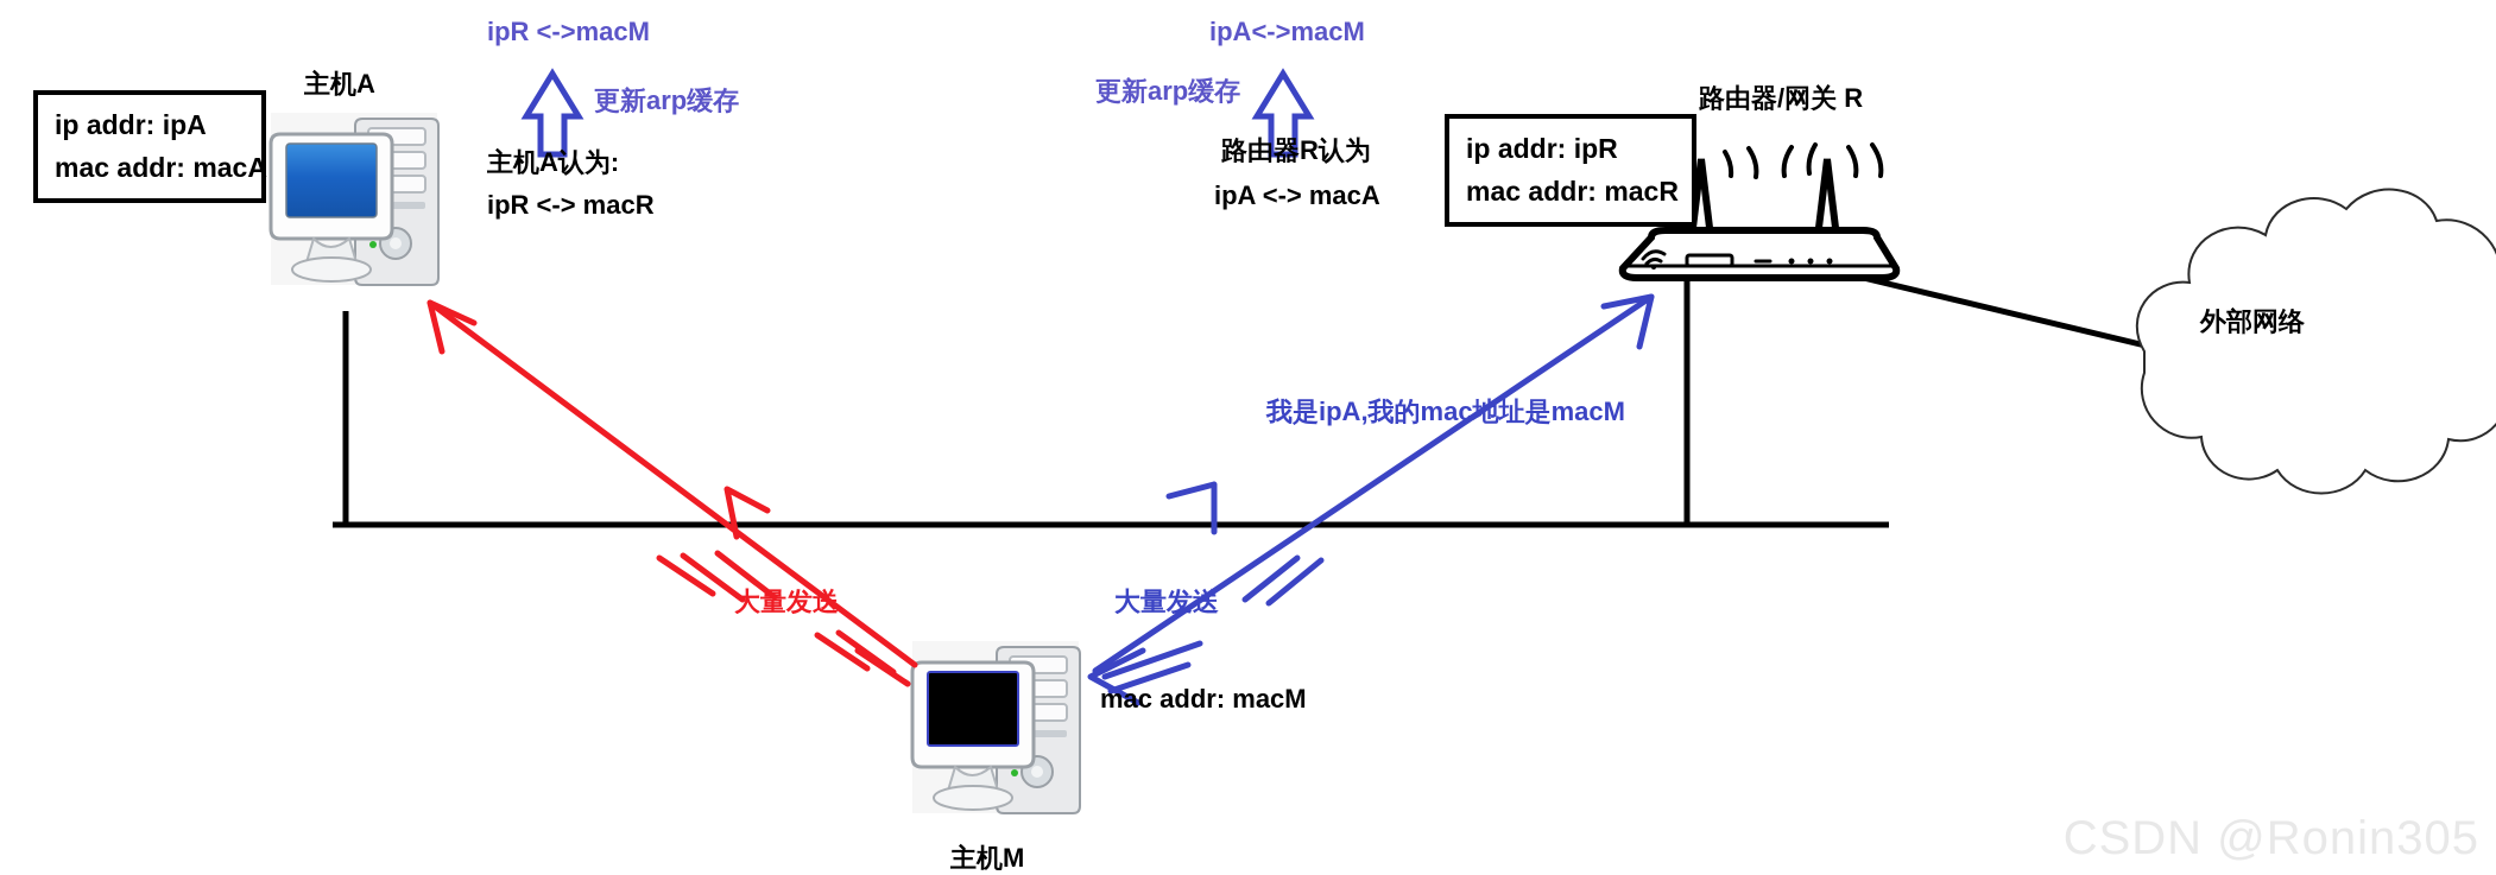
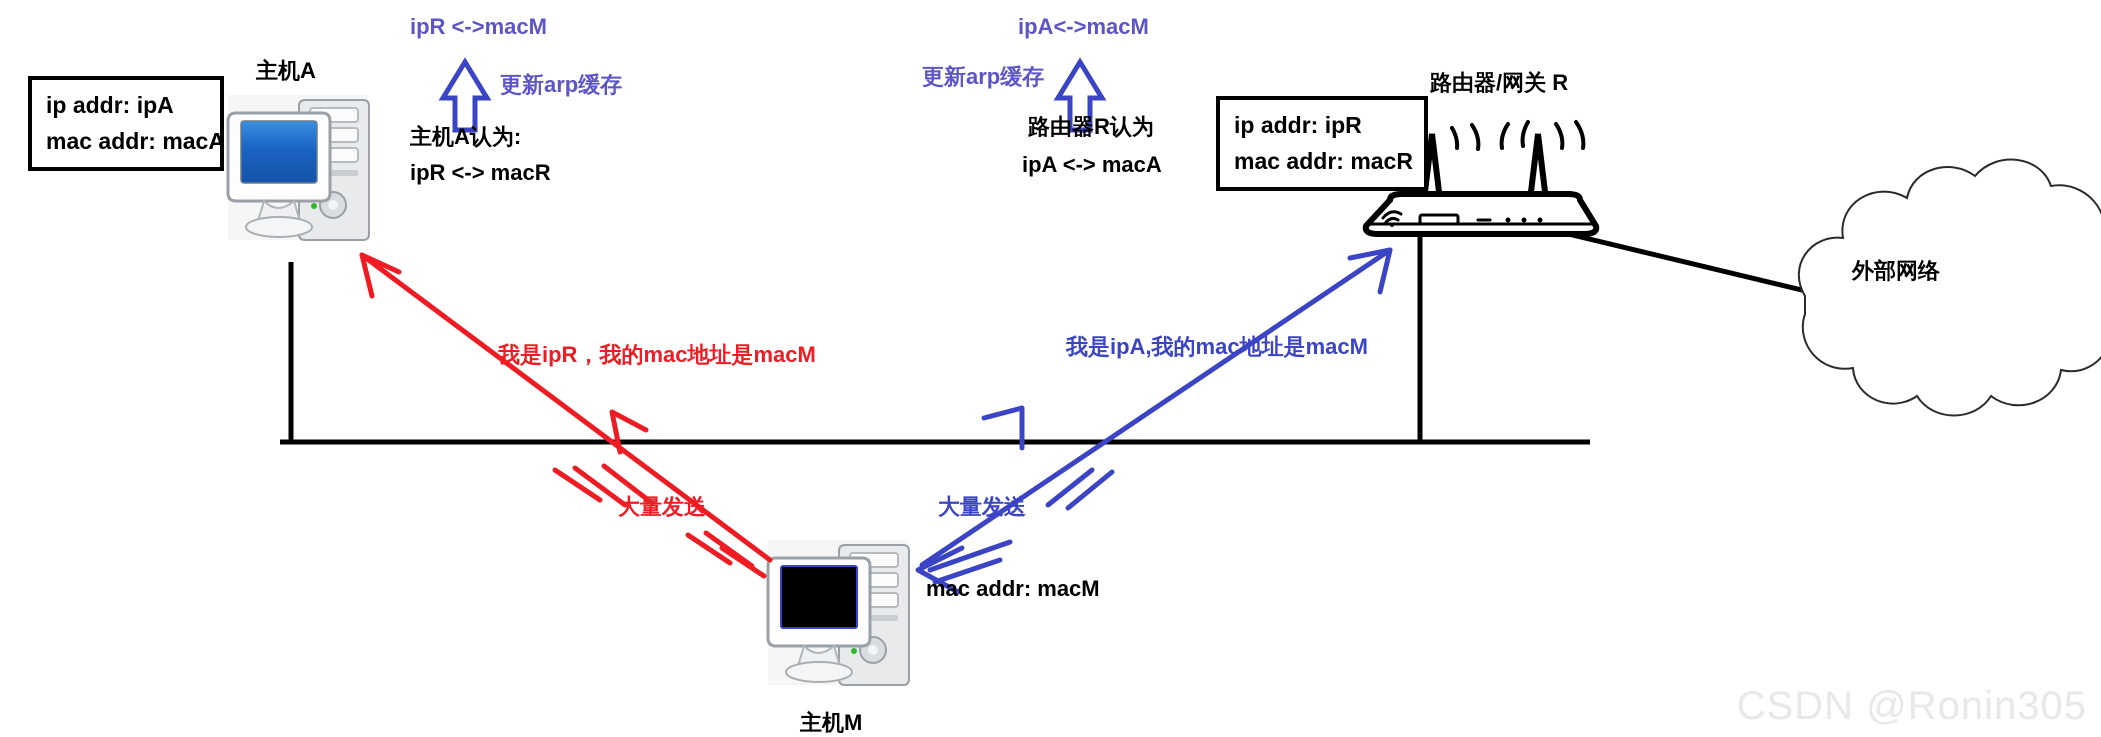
  ip addr: ipA
  mac addr: macA
  主机A
  ipR <->macM
  更新arp缓存
  主机A认为:
  ipR <-> macR
  ipA<->macM
  更新arp缓存
  路由器R认为
  ipA <-> macA
  ip addr: ipR
  mac addr: macR
  路由器/网关 R
  外部网络
+ 我是ipR，我的mac地址是macM
  我是ipA,我的mac地址是macM
  大量发送
  大量发送
  mac addr: macM
  主机M
